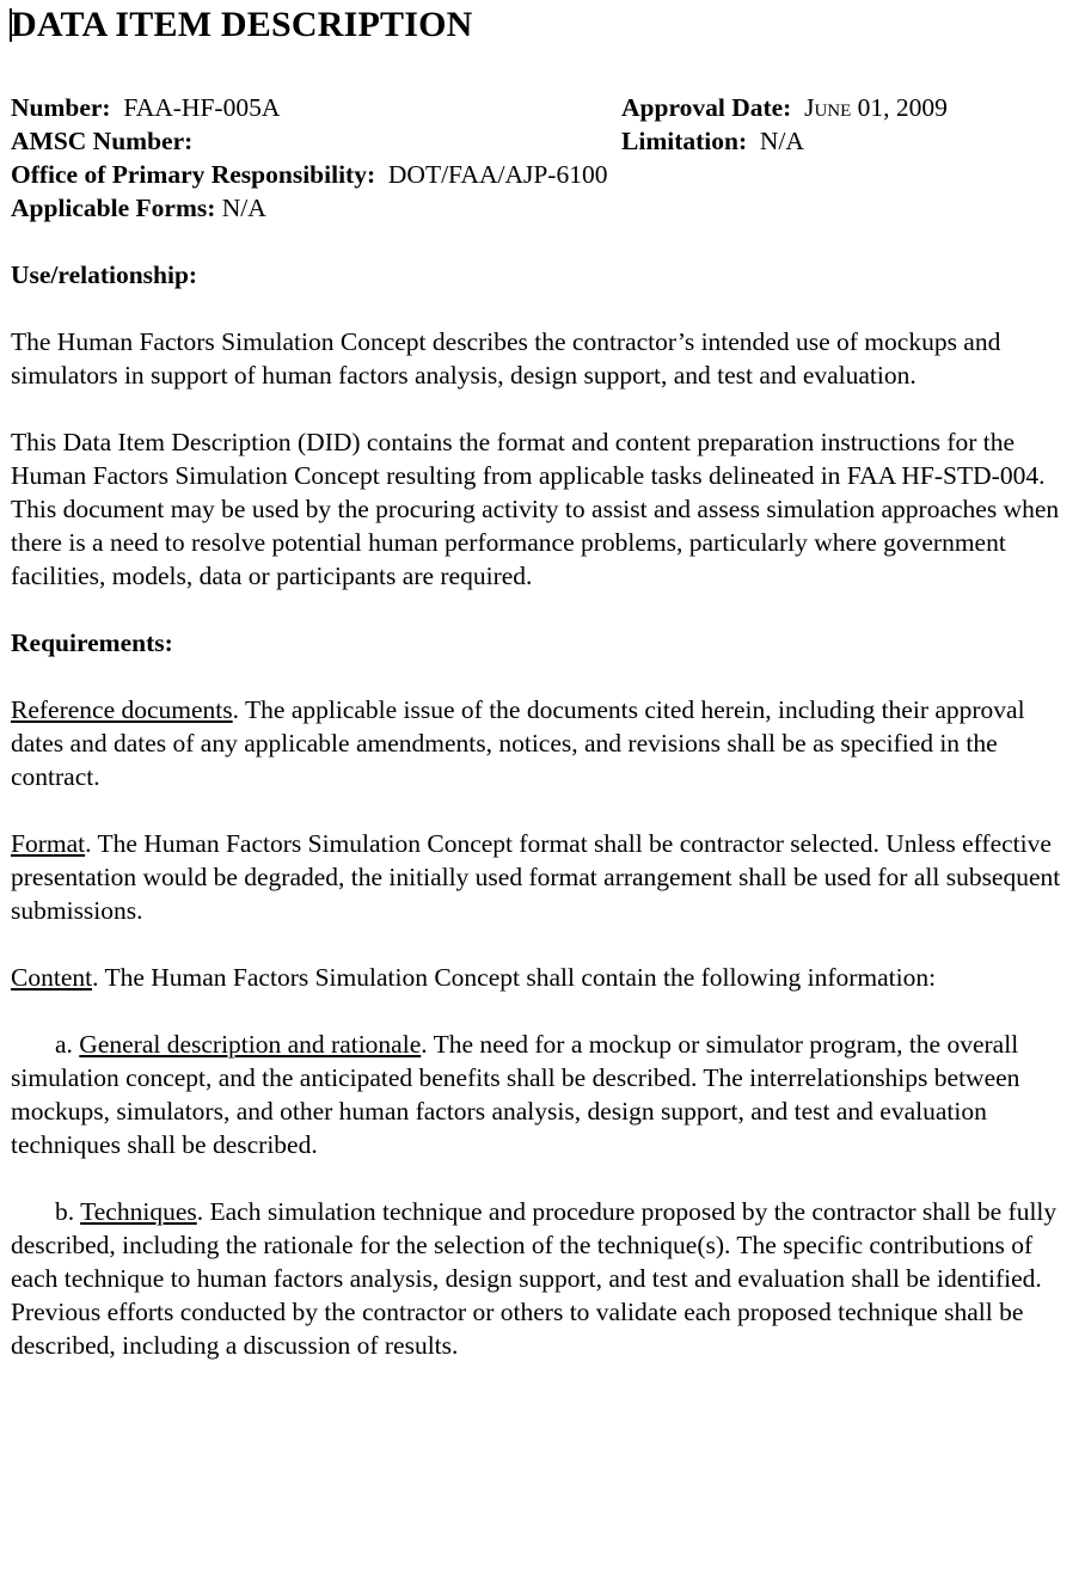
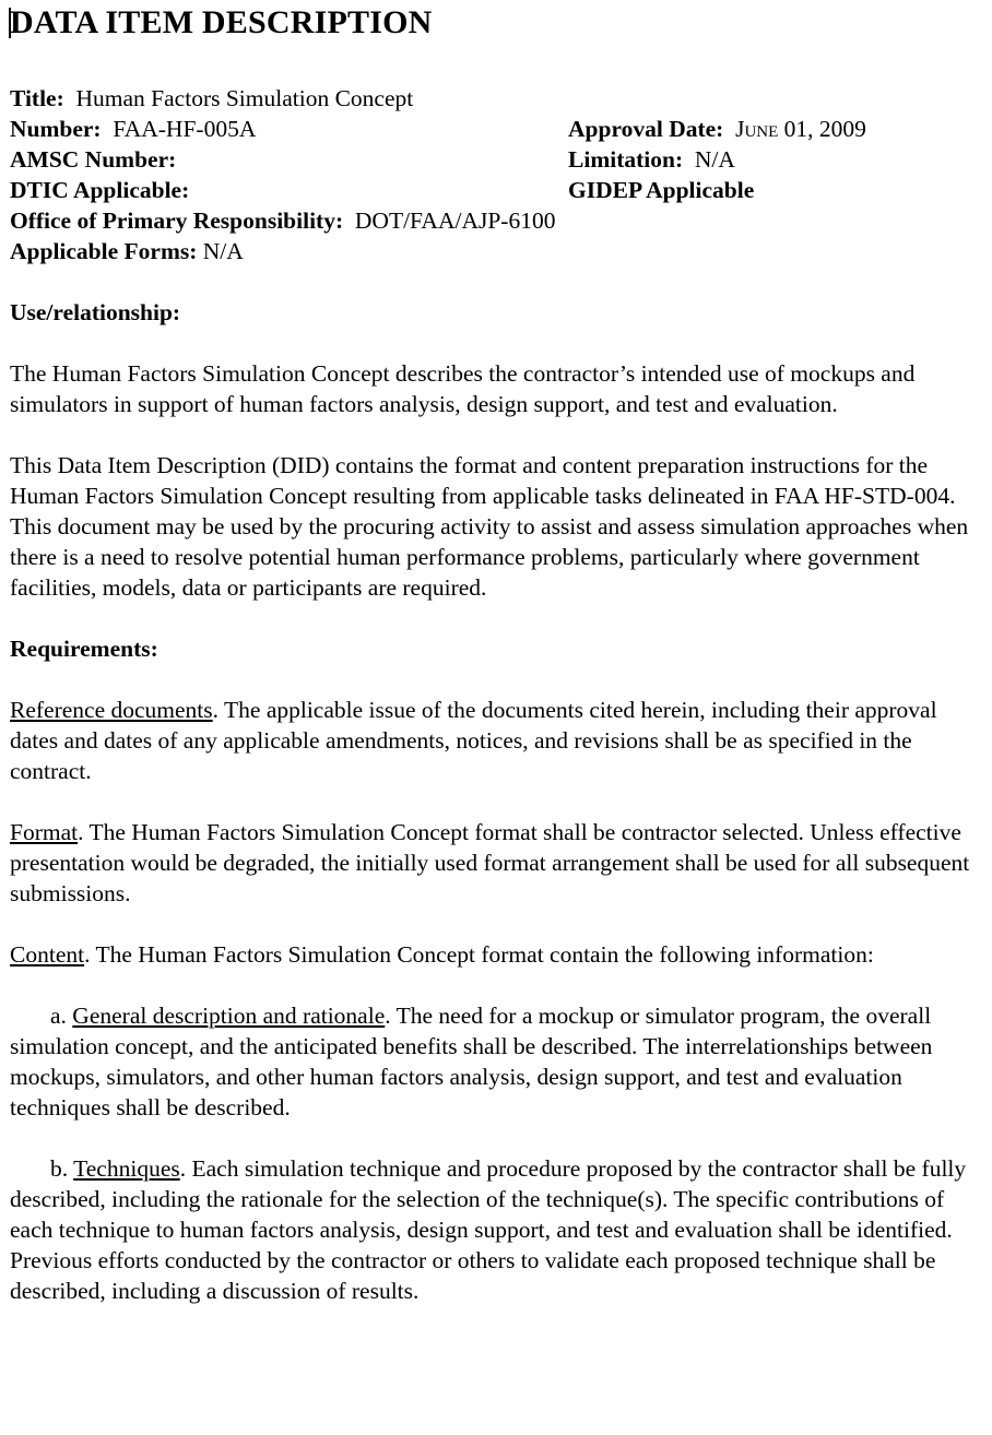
  DATA ITEM DESCRIPTION
+ Title:
+ Human Factors Simulation Concept
  Number: FAA-HF-005A
  Approval Date: June 01, 2009
  AMSC Number:
  Limitation: N/A
+ DTIC Applicable:
+ GIDEP Applicable
  Office of Primary Responsibility:
  DOT/FAA/AJP-6100
  Applicable Forms:
  N/A
  Use/relationship:
  The Human Factors Simulation Concept describes the contractor’s intended use of mockups and simulators in support of human factors analysis, design support, and test and evaluation.
  This Data Item Description (DID) contains the format and content preparation instructions for the Human Factors Simulation Concept resulting from applicable tasks delineated in FAA HF-STD-004. This document may be used by the procuring activity to assist and assess simulation approaches when there is a need to resolve potential human performance problems, particularly where government facilities, models, data or participants are required.
  Requirements:
  Reference documents. The applicable issue of the documents cited herein, including their approval dates and dates of any applicable amendments, notices, and revisions shall be as specified in the contract.
  Format. The Human Factors Simulation Concept format shall be contractor selected. Unless effective presentation would be degraded, the initially used format arrangement shall be used for all subsequent submissions.
- Content. The Human Factors Simulation Concept shall contain the following information:
+ Content. The Human Factors Simulation Concept format contain the following information:
  a. General description and rationale. The need for a mockup or simulator program, the overall simulation concept, and the anticipated benefits shall be described. The interrelationships between mockups, simulators, and other human factors analysis, design support, and test and evaluation techniques shall be described.
  b. Techniques. Each simulation technique and procedure proposed by the contractor shall be fully described, including the rationale for the selection of the technique(s). The specific contributions of each technique to human factors analysis, design support, and test and evaluation shall be identified. Previous efforts conducted by the contractor or others to validate each proposed technique shall be described, including a discussion of results.
